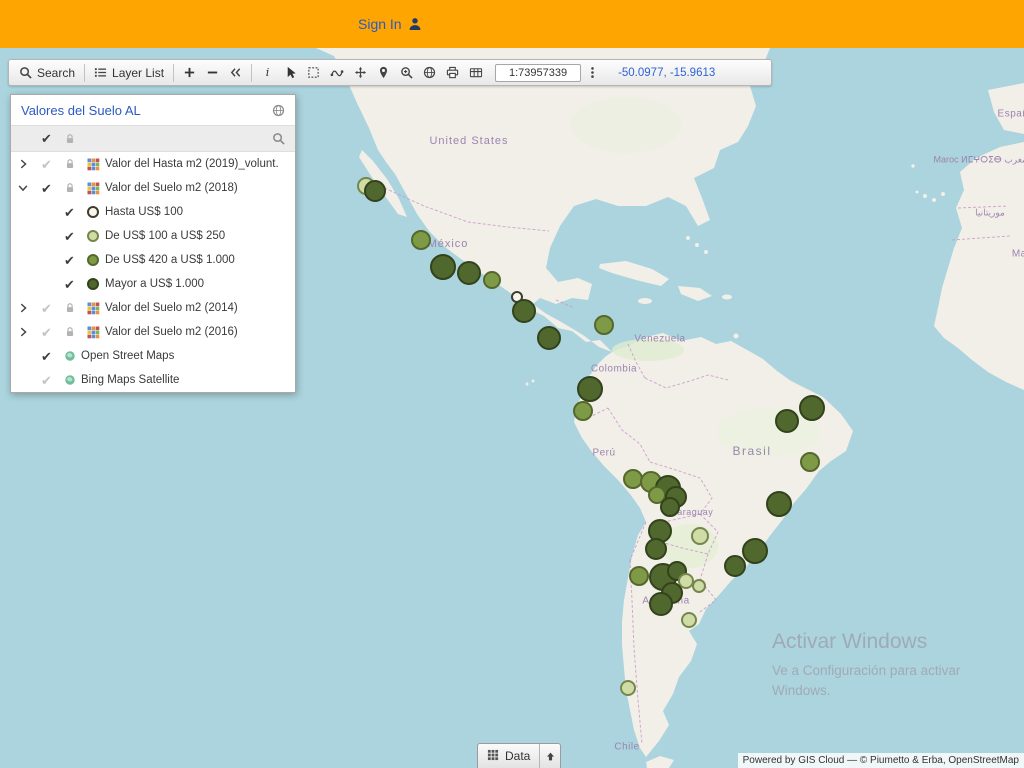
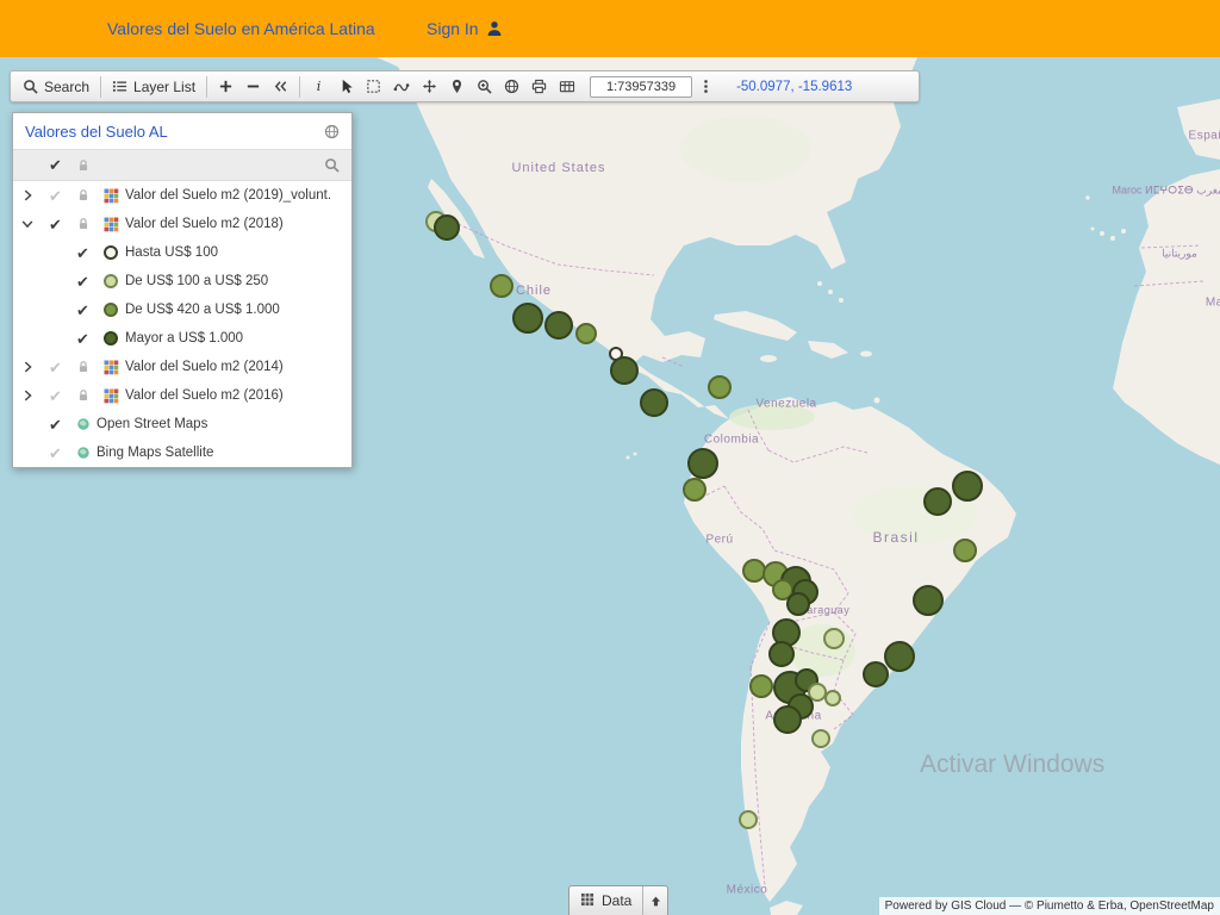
  United States
- México
+ Chile
  Venezuela
  Colombia
  Perú
  Brasil
  araguay
- Chile
+ México
  Maroc ⵍⵎⵖⵔⵉⴱ غرب
  موريتانيا
  Activar Windows
- Ve a Configuración para activar
- Windows.
  Data
  Powered by GIS Cloud — © Piumetto & Erba, OpenStreetMap
  Search
  Layer List
  i
  1:73957339
  -50.0977, -15.9613
  Valores del Suelo AL
  ✔
  ✔
- Valor del Hasta m2 (2019)_volunt.
+ Valor del Suelo m2 (2019)_volunt.
  ✔
  Valor del Suelo m2 (2018)
  ✔
  Hasta US$ 100
  ✔
  De US$ 100 a US$ 250
  ✔
  De US$ 420 a US$ 1.000
  ✔
  Mayor a US$ 1.000
  ✔
  Valor del Suelo m2 (2014)
  ✔
  Valor del Suelo m2 (2016)
  ✔
  Open Street Maps
  ✔
  Bing Maps Satellite
+ Valores del Suelo en América Latina
  Sign In
